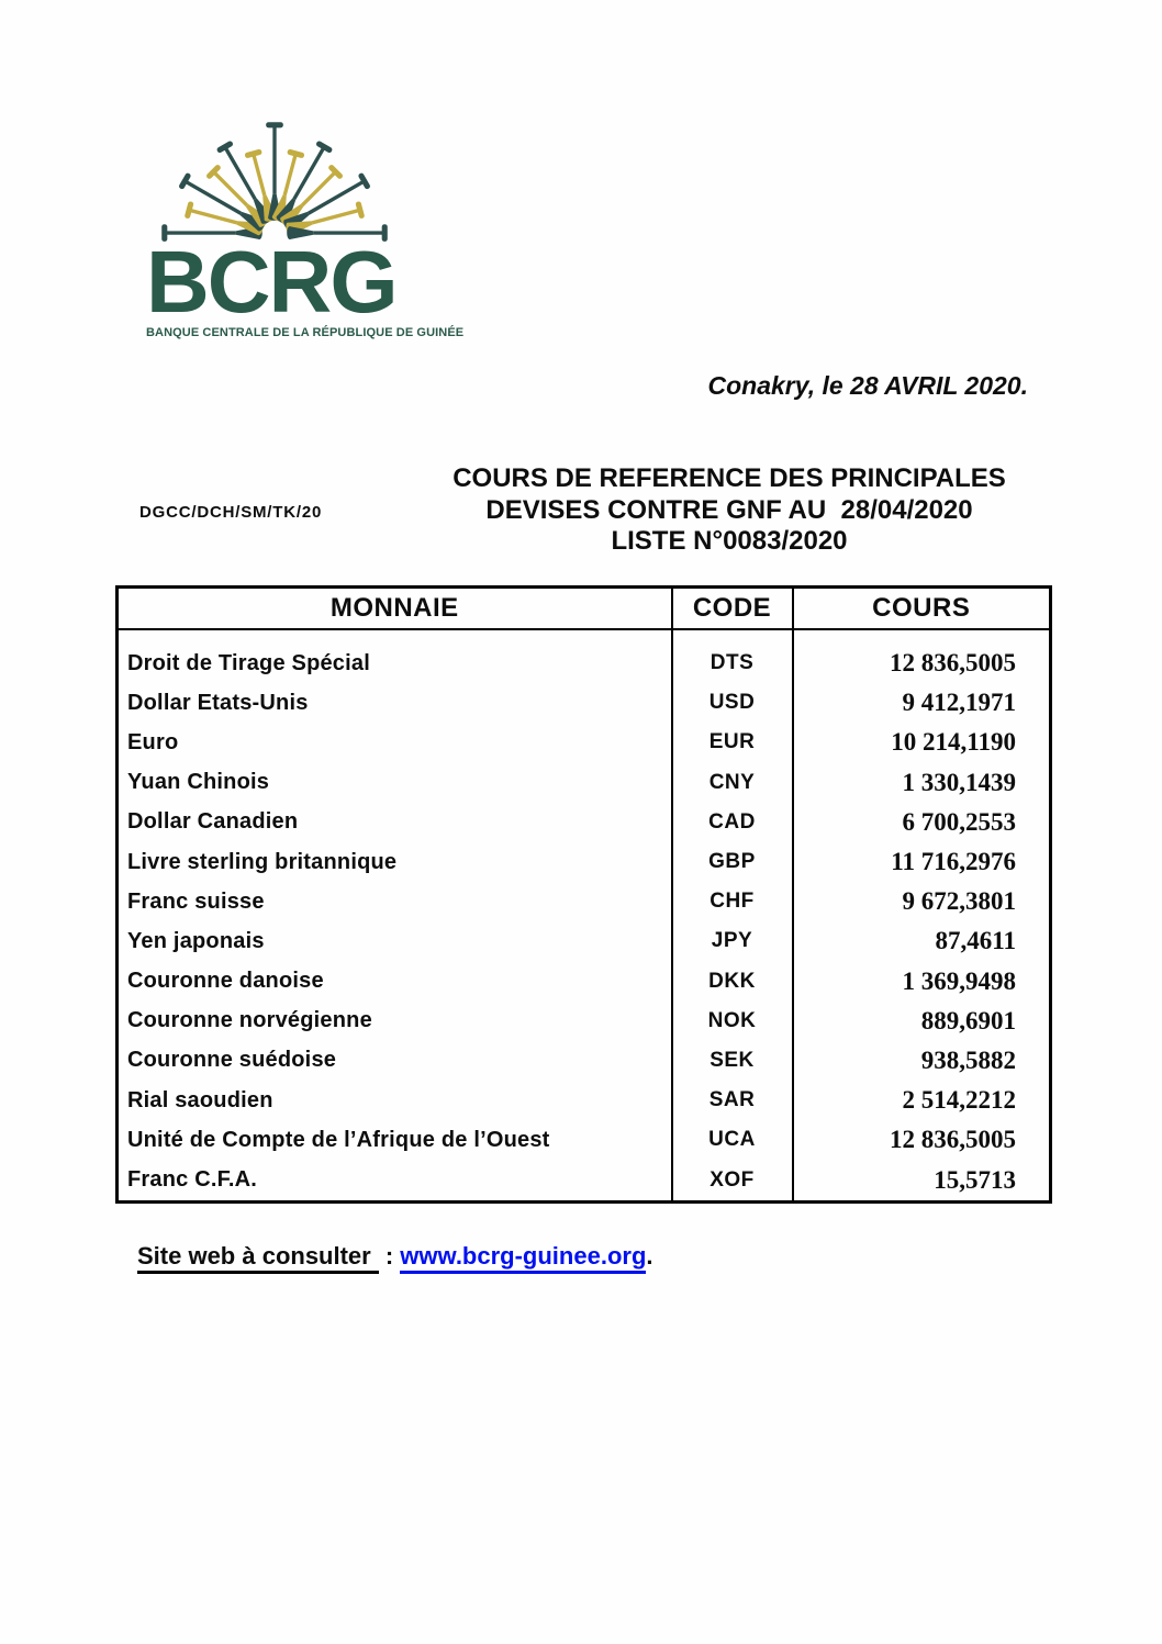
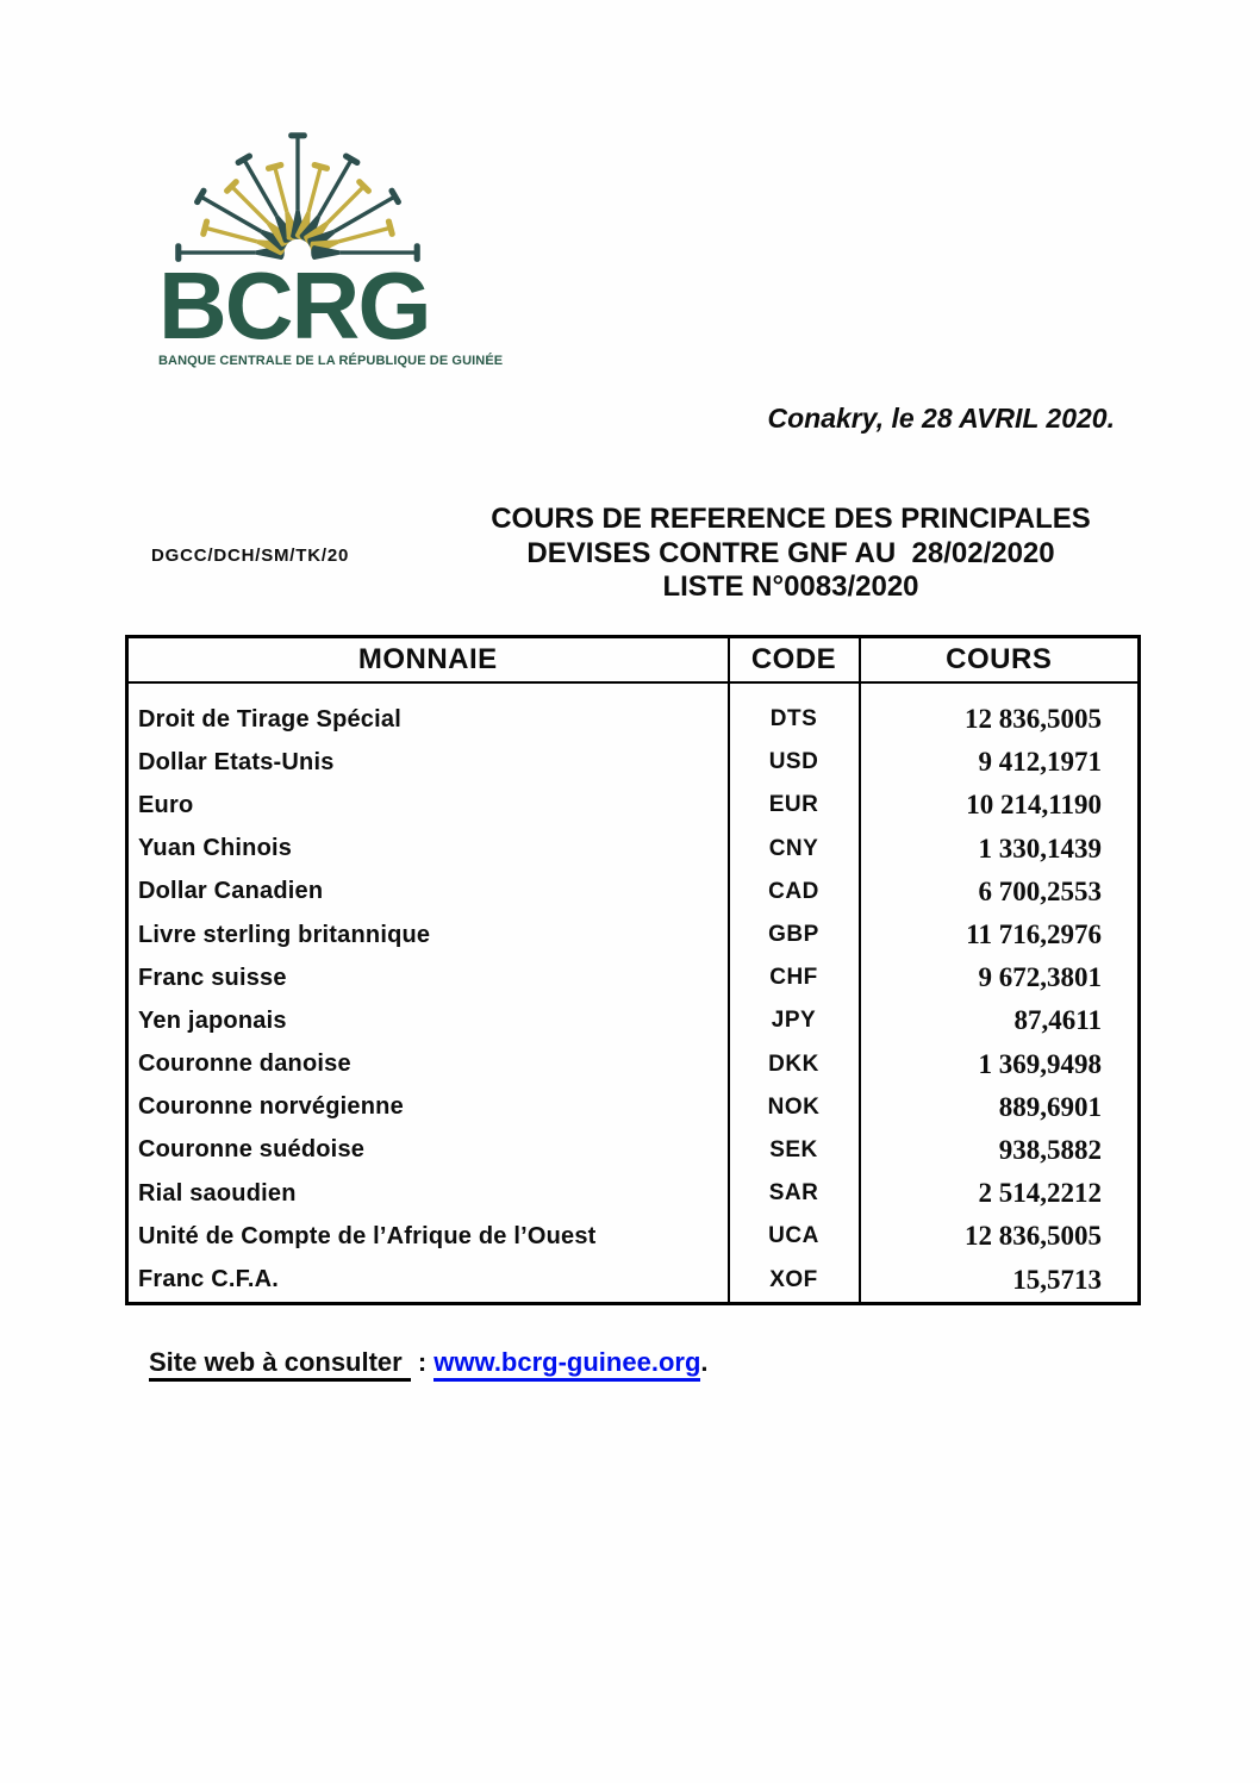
  BCRG
  BANQUE CENTRALE DE LA RÉPUBLIQUE DE GUINÉE
  Conakry, le 28 AVRIL 2020.
  DGCC/DCH/SM/TK/20
  COURS DE REFERENCE DES PRINCIPALES
- DEVISES CONTRE GNF AU 28/04/2020
+ DEVISES CONTRE GNF AU 28/02/2020
  LISTE N°0083/2020
  MONNAIE	CODE	COURS
  Droit de Tirage Spécial	DTS	12 836,5005
  Dollar Etats-Unis	USD	9 412,1971
  Euro	EUR	10 214,1190
  Yuan Chinois	CNY	1 330,1439
  Dollar Canadien	CAD	6 700,2553
  Livre sterling britannique	GBP	11 716,2976
  Franc suisse	CHF	9 672,3801
  Yen japonais	JPY	87,4611
  Couronne danoise	DKK	1 369,9498
  Couronne norvégienne	NOK	889,6901
  Couronne suédoise	SEK	938,5882
  Rial saoudien	SAR	2 514,2212
  Unité de Compte de l’Afrique de l’Ouest	UCA	12 836,5005
  Franc C.F.A.	XOF	15,5713
  Site web à consulter : www.bcrg-guinee.org.
